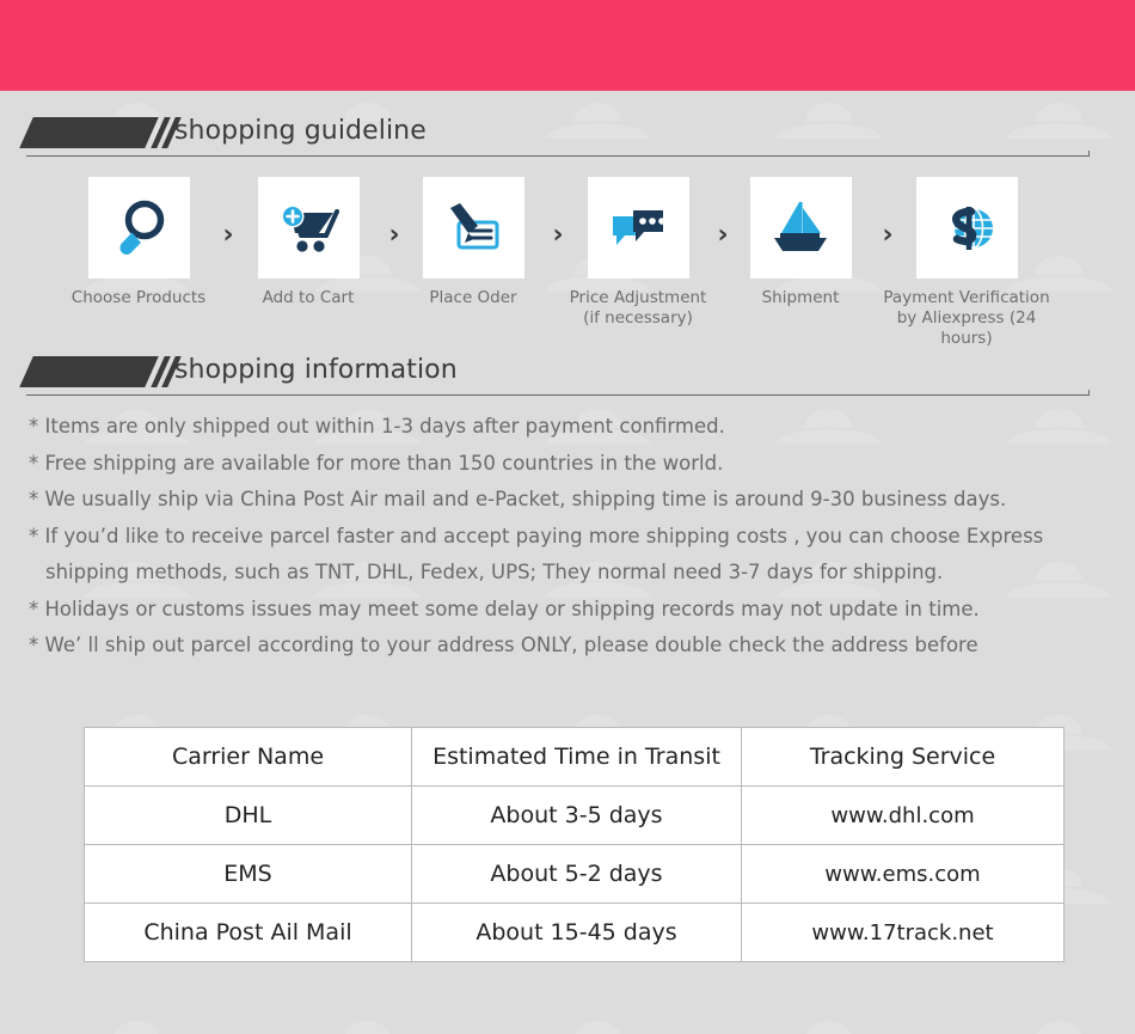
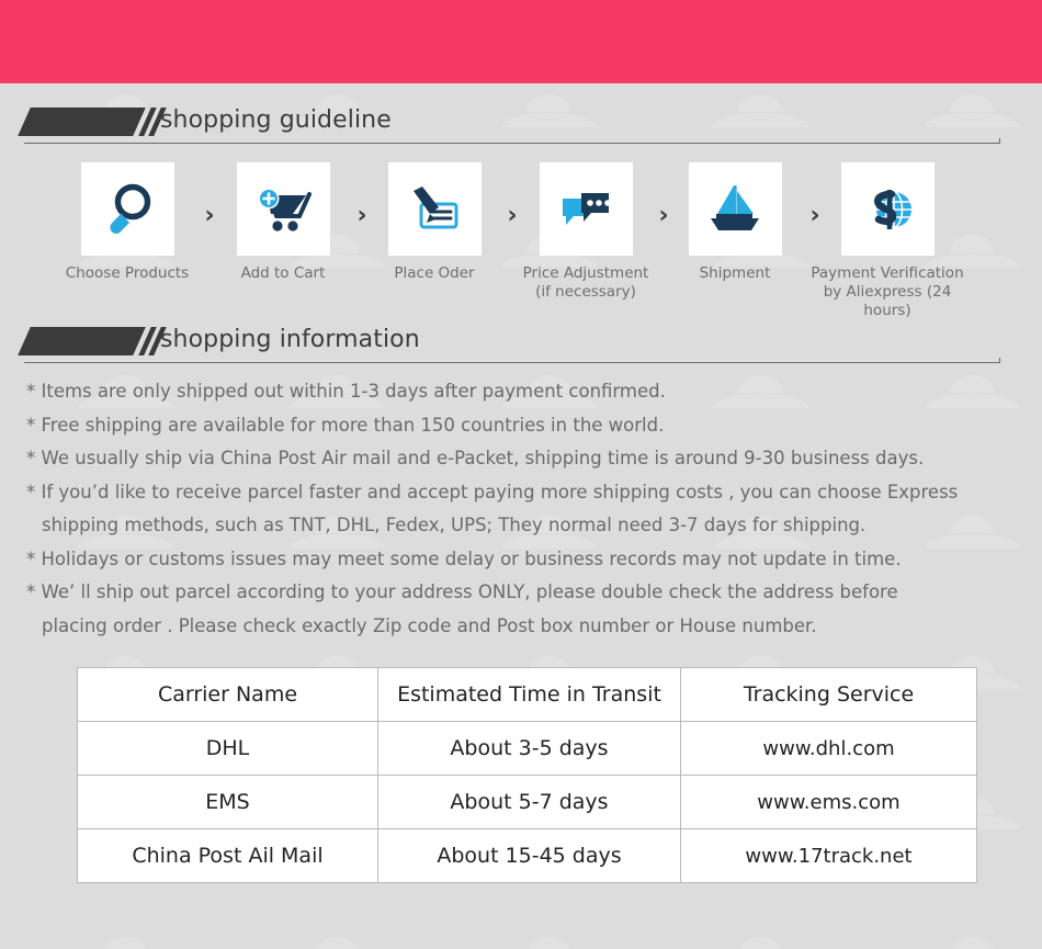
  shopping guideline
  Choose Products
  ›
  Add to Cart
  ›
  Place Oder
  ›
  Price Adjustment
  (if necessary)
  ›
  Shipment
  ›
  Payment Verification
  by Aliexpress (24 hours)
  shopping information
  * Items are only shipped out within 1-3 days after payment confirmed.
  * Free shipping are available for more than 150 countries in the world.
  * We usually ship via China Post Air mail and e-Packet, shipping time is around 9-30 business days.
  * If you’d like to receive parcel faster and accept paying more shipping costs , you can choose Express
  shipping methods, such as TNT, DHL, Fedex, UPS; They normal need 3-7 days for shipping.
- * Holidays or customs issues may meet some delay or shipping records may not update in time.
+ * Holidays or customs issues may meet some delay or business records may not update in time.
  * We’ ll ship out parcel according to your address ONLY, please double check the address before
+ placing order . Please check exactly Zip code and Post box number or House number.
  Carrier Name	Estimated Time in Transit	Tracking Service
  DHL	About 3-5 days	www.dhl.com
- EMS	About 5-2 days	www.ems.com
+ EMS	About 5-7 days	www.ems.com
  China Post Ail Mail	About 15-45 days	www.17track.net
